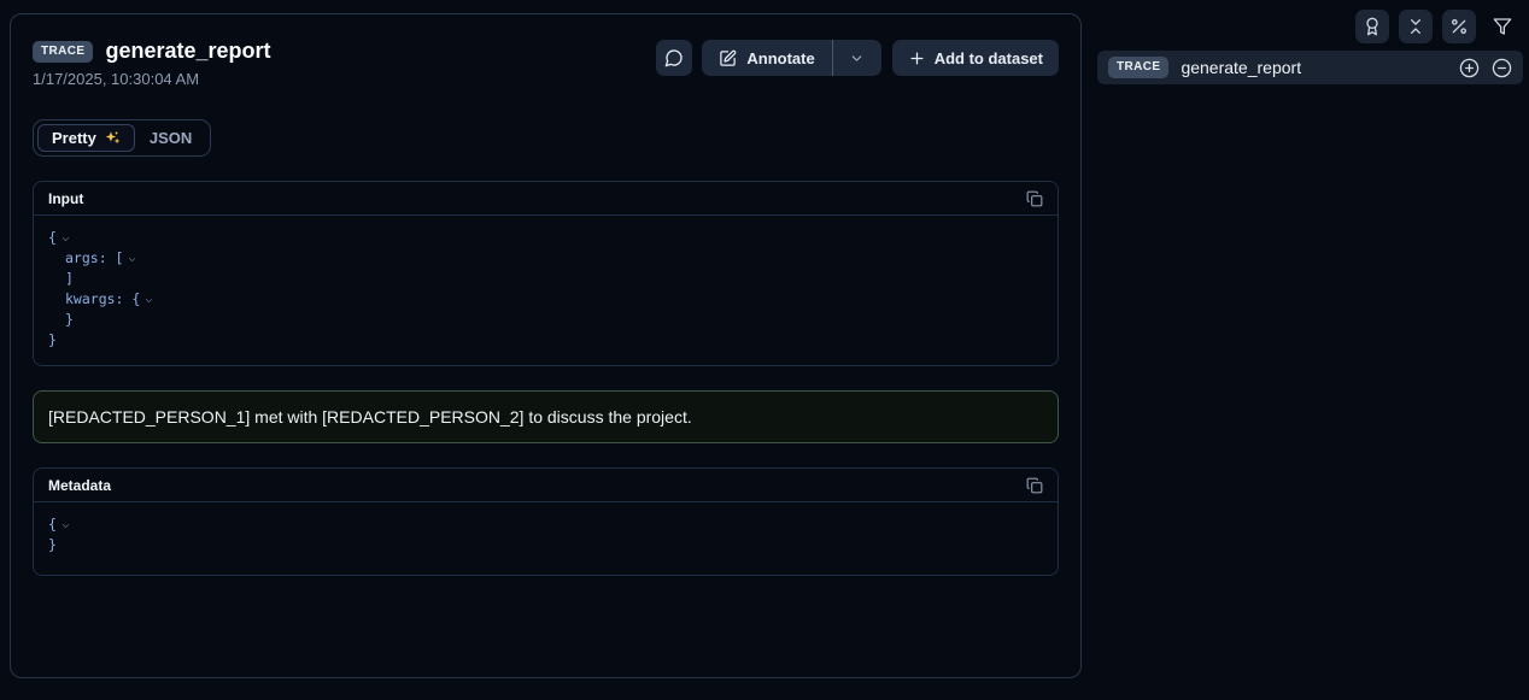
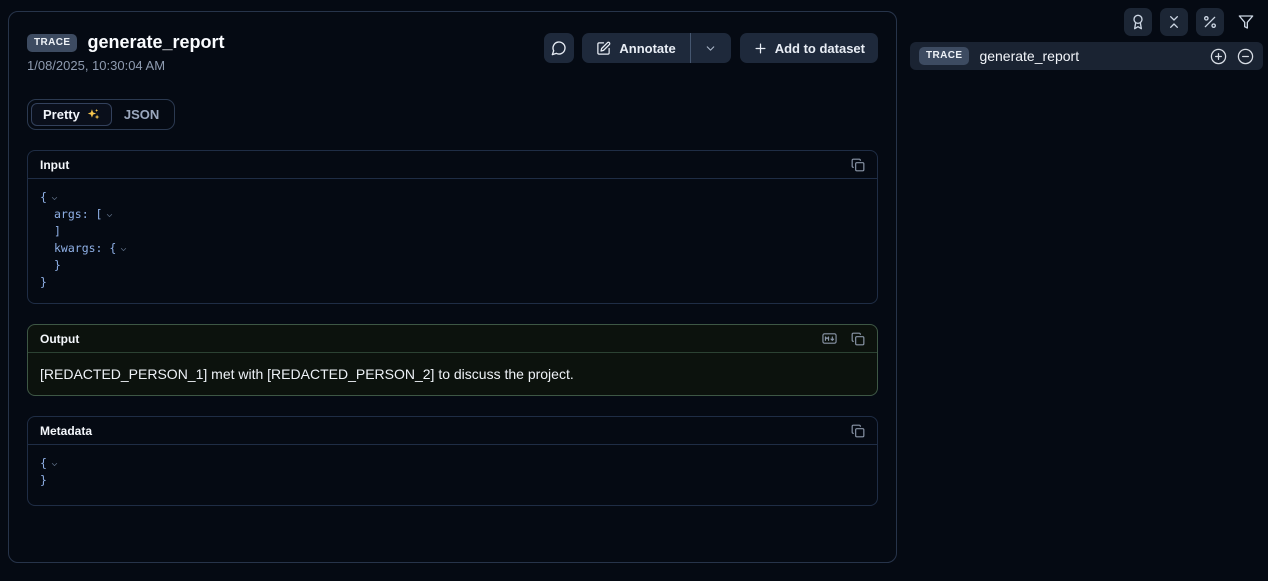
  TRACE
  generate_report
- 1/17/2025, 10:30:04 AM
+ 1/08/2025, 10:30:04 AM
  Annotate
  Add to dataset
  Pretty
  JSON
  Input
  {
  args: [
  ]
  kwargs: {
  }
  }
+ Output
  [REDACTED_PERSON_1] met with [REDACTED_PERSON_2] to discuss the project.
  Metadata
  {
  }
  TRACE
  generate_report
